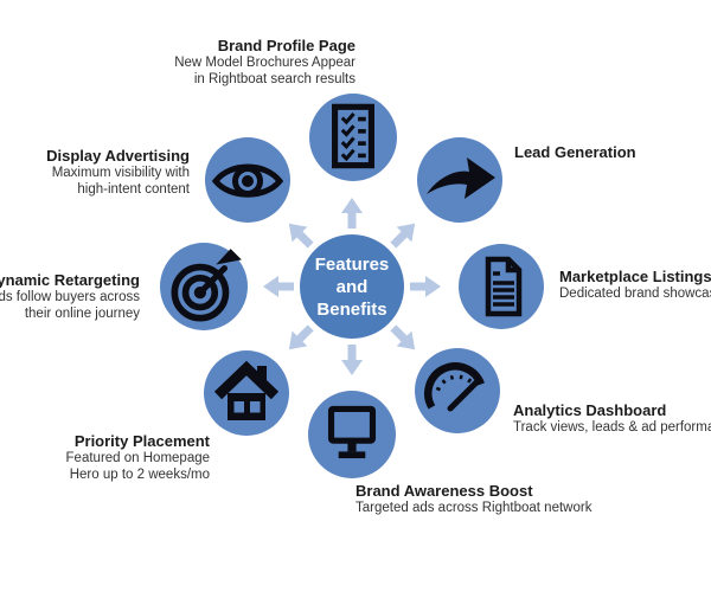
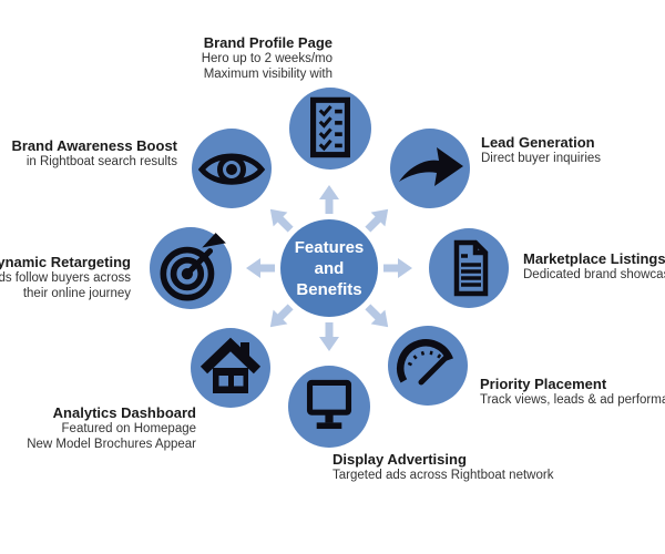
  Features
  and
  Benefits
  Brand Profile Page
- New Model Brochures Appear
+ Hero up to 2 weeks/mo
- in Rightboat search results
+ Maximum visibility with
  Lead Generation
+ Direct buyer inquiries
  Marketplace Listings
  Dedicated brand showca
- Analytics Dashboard
+ Priority Placement
  Track views, leads & ad perform
- Brand Awareness Boost
+ Display Advertising
  Targeted ads across Rightboat network
- Priority Placement
+ Analytics Dashboard
  Featured on Homepage
- Hero up to 2 weeks/mo
+ New Model Brochures Appear
  ynamic Retargeting
  ds follow buyers across
  their online journey
- Display Advertising
+ Brand Awareness Boost
- Maximum visibility with
+ in Rightboat search results
- high-intent content
